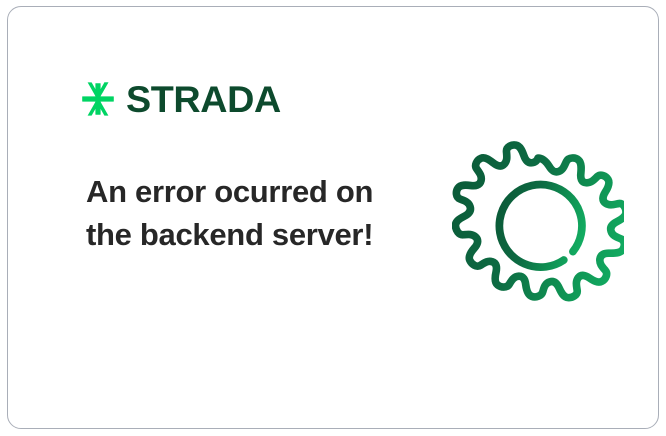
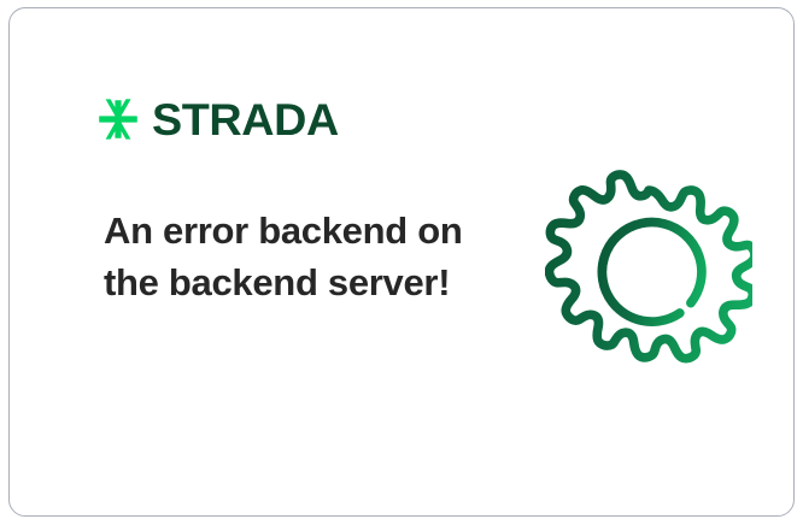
  STRADA
- An error ocurred on the backend server!
+ An error backend on the backend server!
